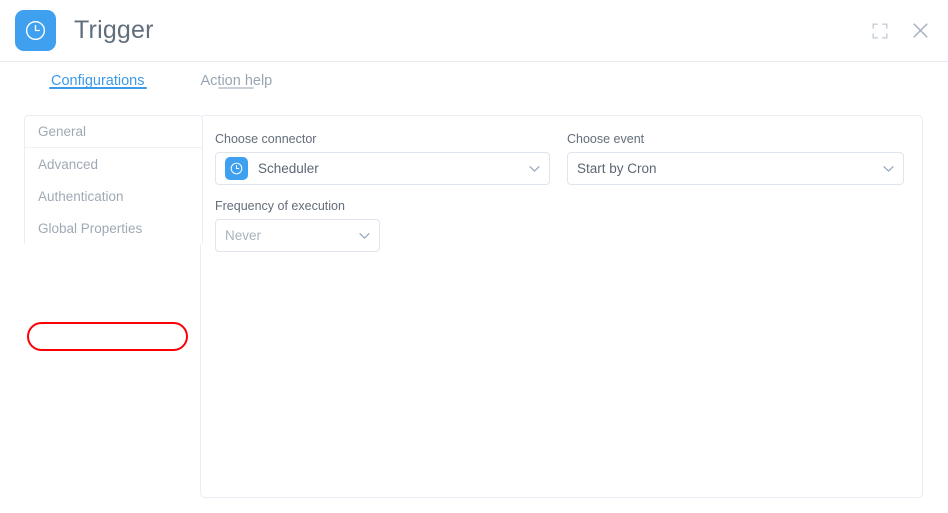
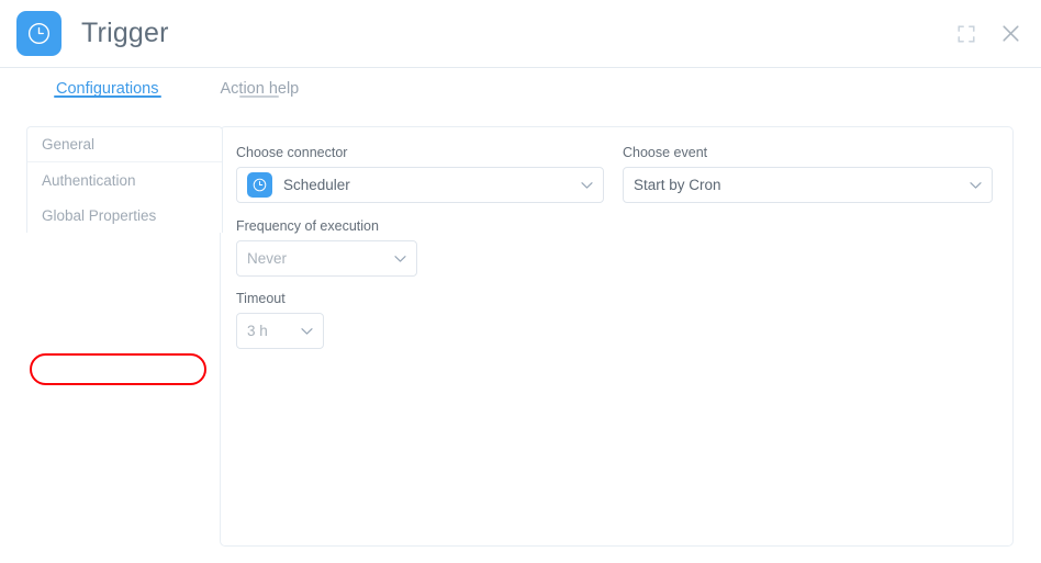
  Trigger
  Configurations
  Action help
  Choose connector
  Scheduler
  Choose event
  Start by Cron
  Frequency of execution
  Never
+ Timeout
+ 3 h
  General
- Advanced
  Authentication
  Global Properties
